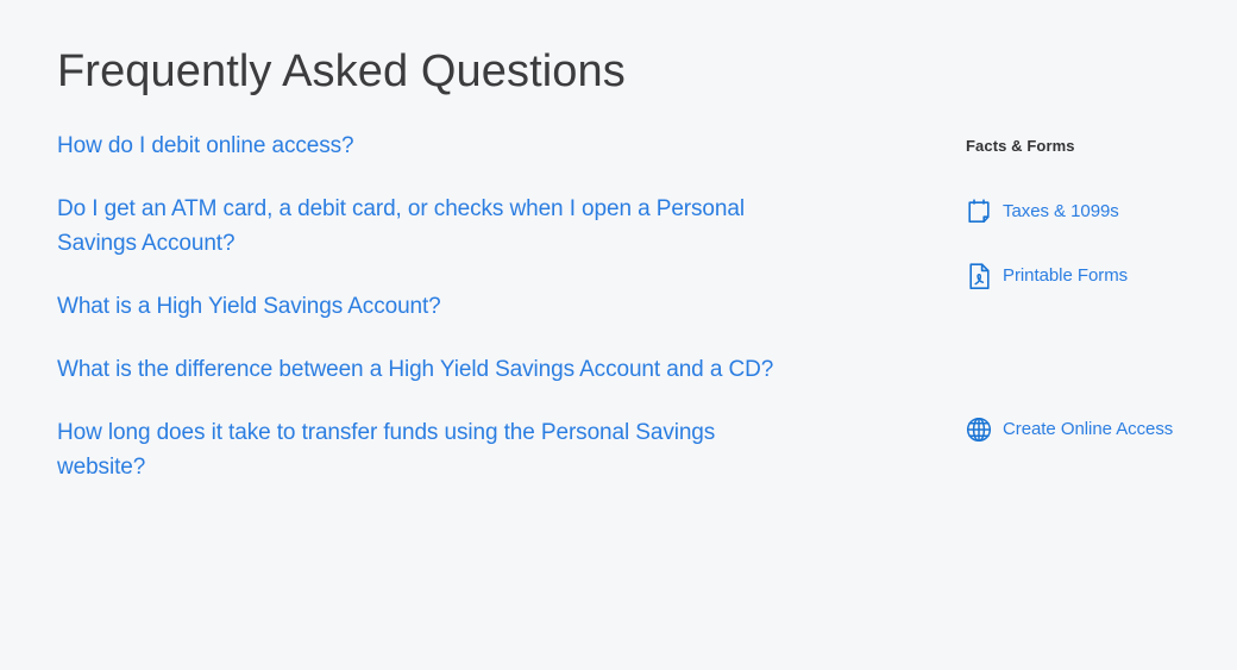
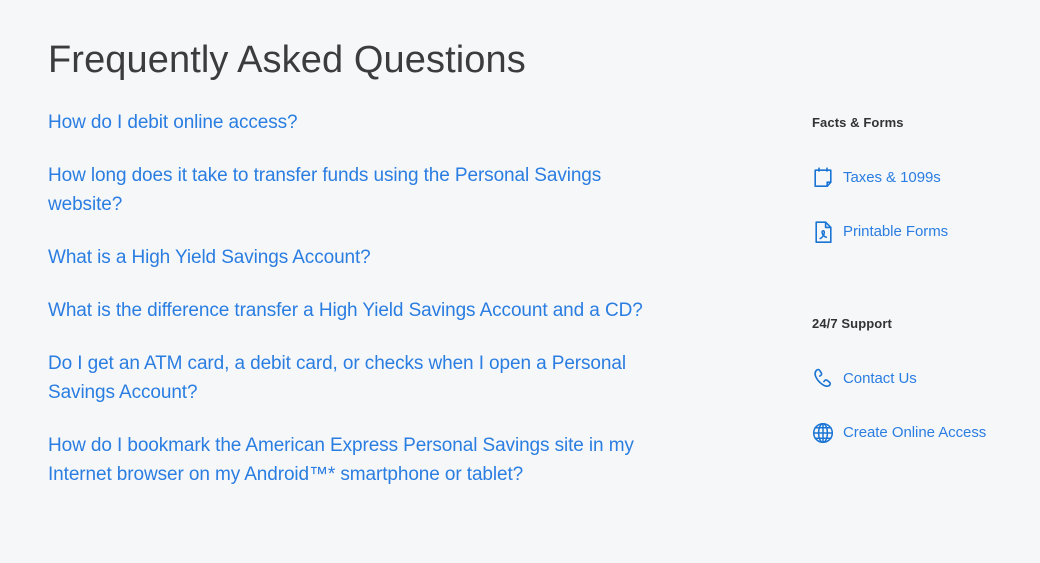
  Frequently Asked Questions
  How do I debit online access?
- Do I get an ATM card, a debit card, or checks when I open a Personal Savings Account?
+ How long does it take to transfer funds using the Personal Savings website?
  What is a High Yield Savings Account?
- What is the difference between a High Yield Savings Account and a CD?
+ What is the difference transfer a High Yield Savings Account and a CD?
- How long does it take to transfer funds using the Personal Savings website?
+ Do I get an ATM card, a debit card, or checks when I open a Personal Savings Account?
+ How do I bookmark the American Express Personal Savings site in my Internet browser on my Android™* smartphone or tablet?
  Facts & Forms
  Taxes & 1099s
  Printable Forms
+ 24/7 Support
+ Contact Us
  Create Online Access
